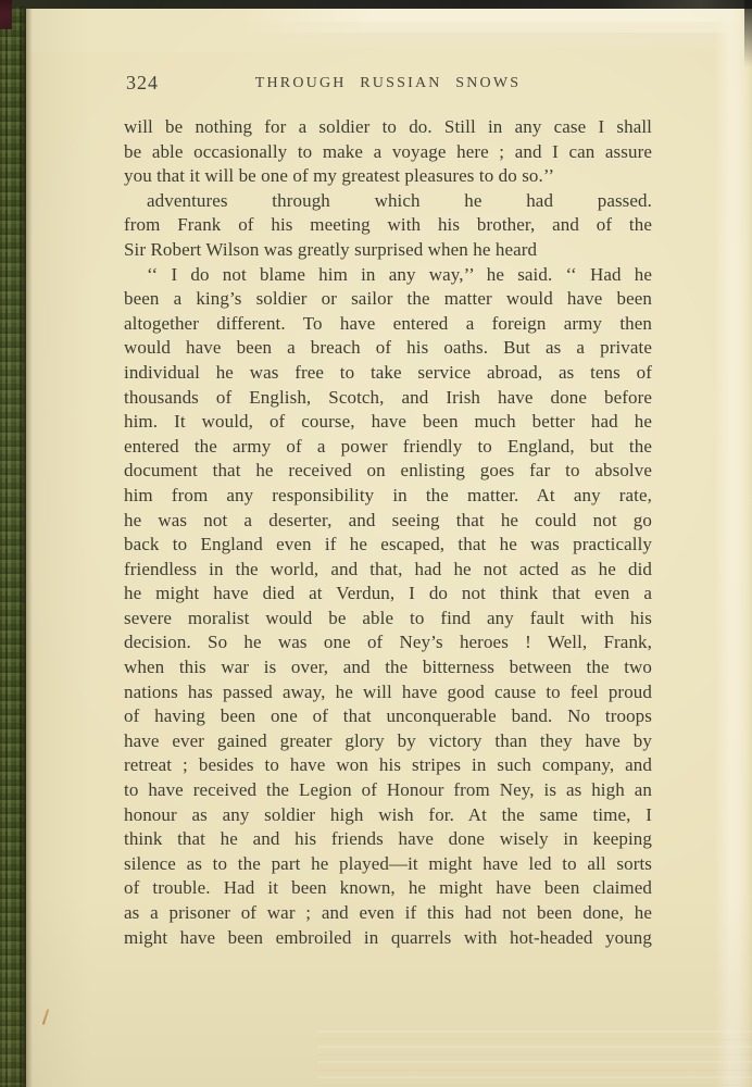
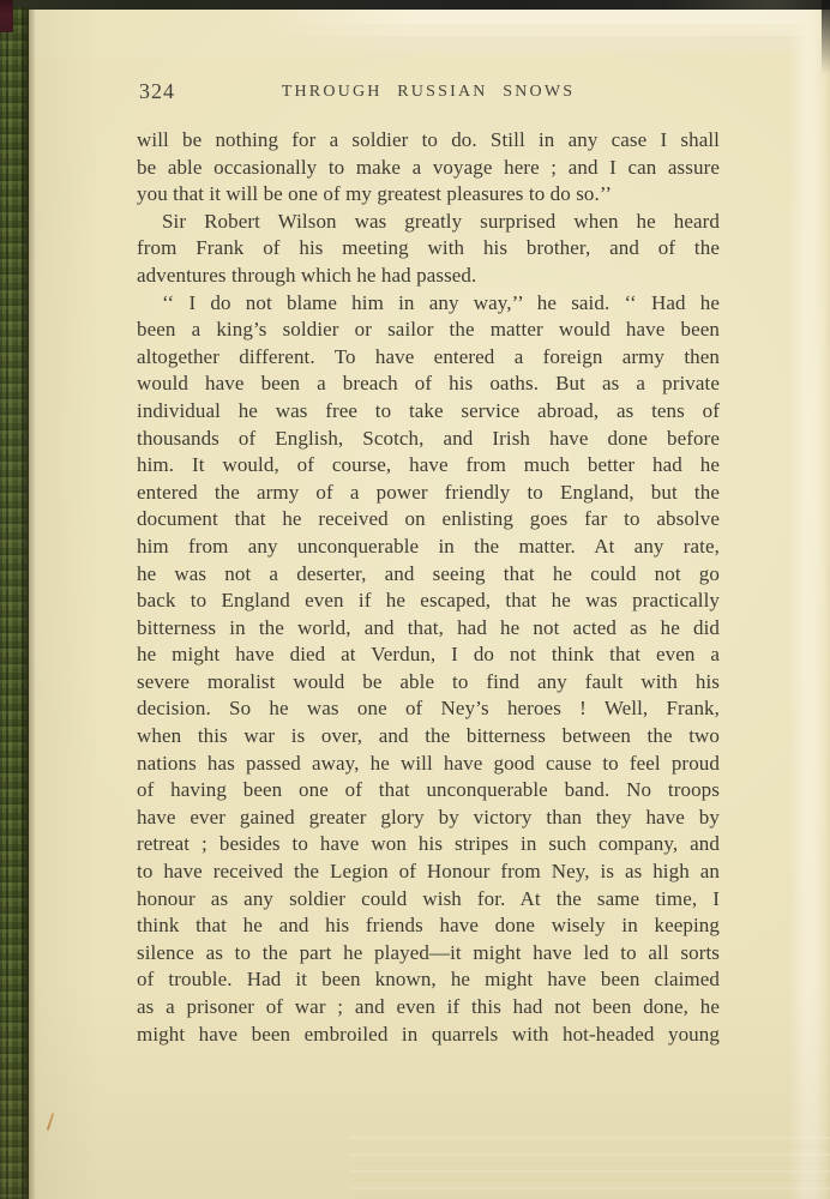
  324
  THROUGH RUSSIAN SNOWS
  will be nothing for a soldier to do. Still in any case I shall
  be able occasionally to make a voyage here ; and I can assure
  you that it will be one of my greatest pleasures to do so.’’
- adventures through which he had passed.
+ Sir Robert Wilson was greatly surprised when he heard
  from Frank of his meeting with his brother, and of the
- Sir Robert Wilson was greatly surprised when he heard
+ adventures through which he had passed.
  ‘‘ I do not blame him in any way,’’ he said. ‘‘ Had he
  been a king’s soldier or sailor the matter would have been
  altogether different. To have entered a foreign army then
  would have been a breach of his oaths. But as a private
  individual he was free to take service abroad, as tens of
  thousands of English, Scotch, and Irish have done before
- him. It would, of course, have been much better had he
+ him. It would, of course, have from much better had he
  entered the army of a power friendly to England, but the
  document that he received on enlisting goes far to absolve
- him from any responsibility in the matter. At any rate,
+ him from any unconquerable in the matter. At any rate,
  he was not a deserter, and seeing that he could not go
  back to England even if he escaped, that he was practically
- friendless in the world, and that, had he not acted as he did
+ bitterness in the world, and that, had he not acted as he did
  he might have died at Verdun, I do not think that even a
  severe moralist would be able to find any fault with his
  decision. So he was one of Ney’s heroes ! Well, Frank,
  when this war is over, and the bitterness between the two
  nations has passed away, he will have good cause to feel proud
  of having been one of that unconquerable band. No troops
  have ever gained greater glory by victory than they have by
  retreat ; besides to have won his stripes in such company, and
  to have received the Legion of Honour from Ney, is as high an
- honour as any soldier high wish for. At the same time, I
+ honour as any soldier could wish for. At the same time, I
  think that he and his friends have done wisely in keeping
  silence as to the part he played—it might have led to all sorts
  of trouble. Had it been known, he might have been claimed
  as a prisoner of war ; and even if this had not been done, he
  might have been embroiled in quarrels with hot-headed young
